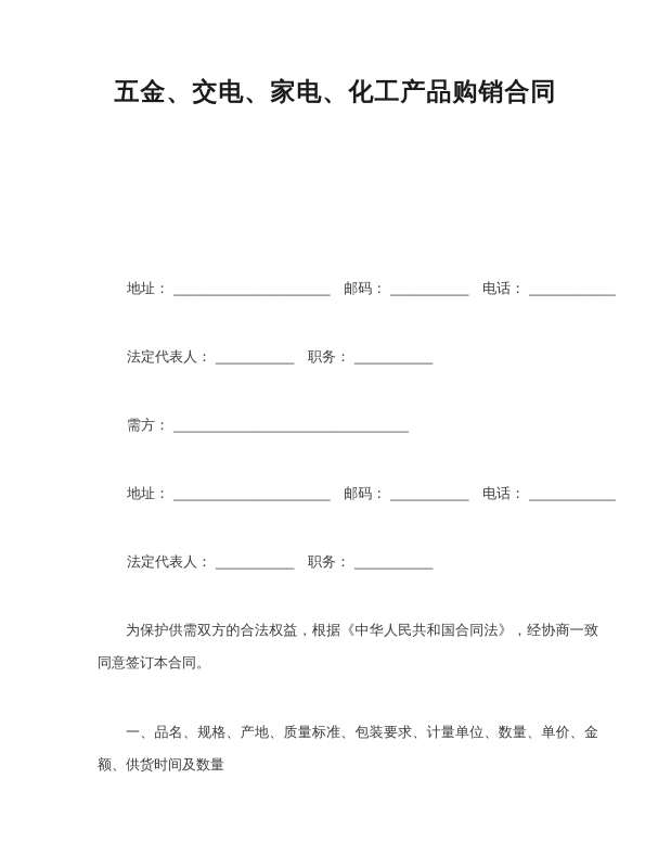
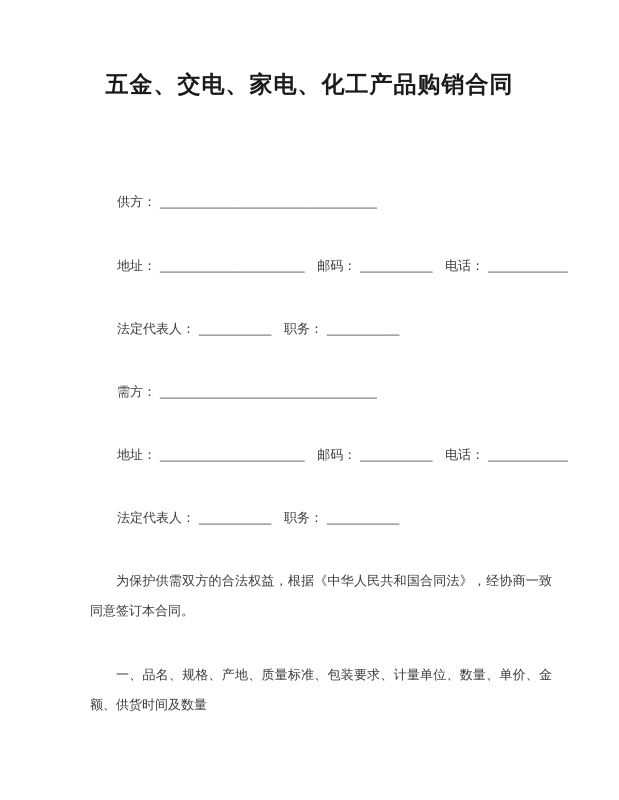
  五金、交电、家电、化工产品购销合同
+ 供方： ______________________________
  地址： ____________________ 邮码： __________ 电话： ___________
  法定代表人： __________ 职务： __________
  需方： ______________________________
  地址： ____________________ 邮码： __________ 电话： ___________
  法定代表人： __________ 职务： __________
  为保护供需双方的合法权益，根据《中华人民共和国合同法》，经协商一致同意签订本合同。
  一、品名、规格、产地、质量标准、包装要求、计量单位、数量、单价、金额、供货时间及数量
